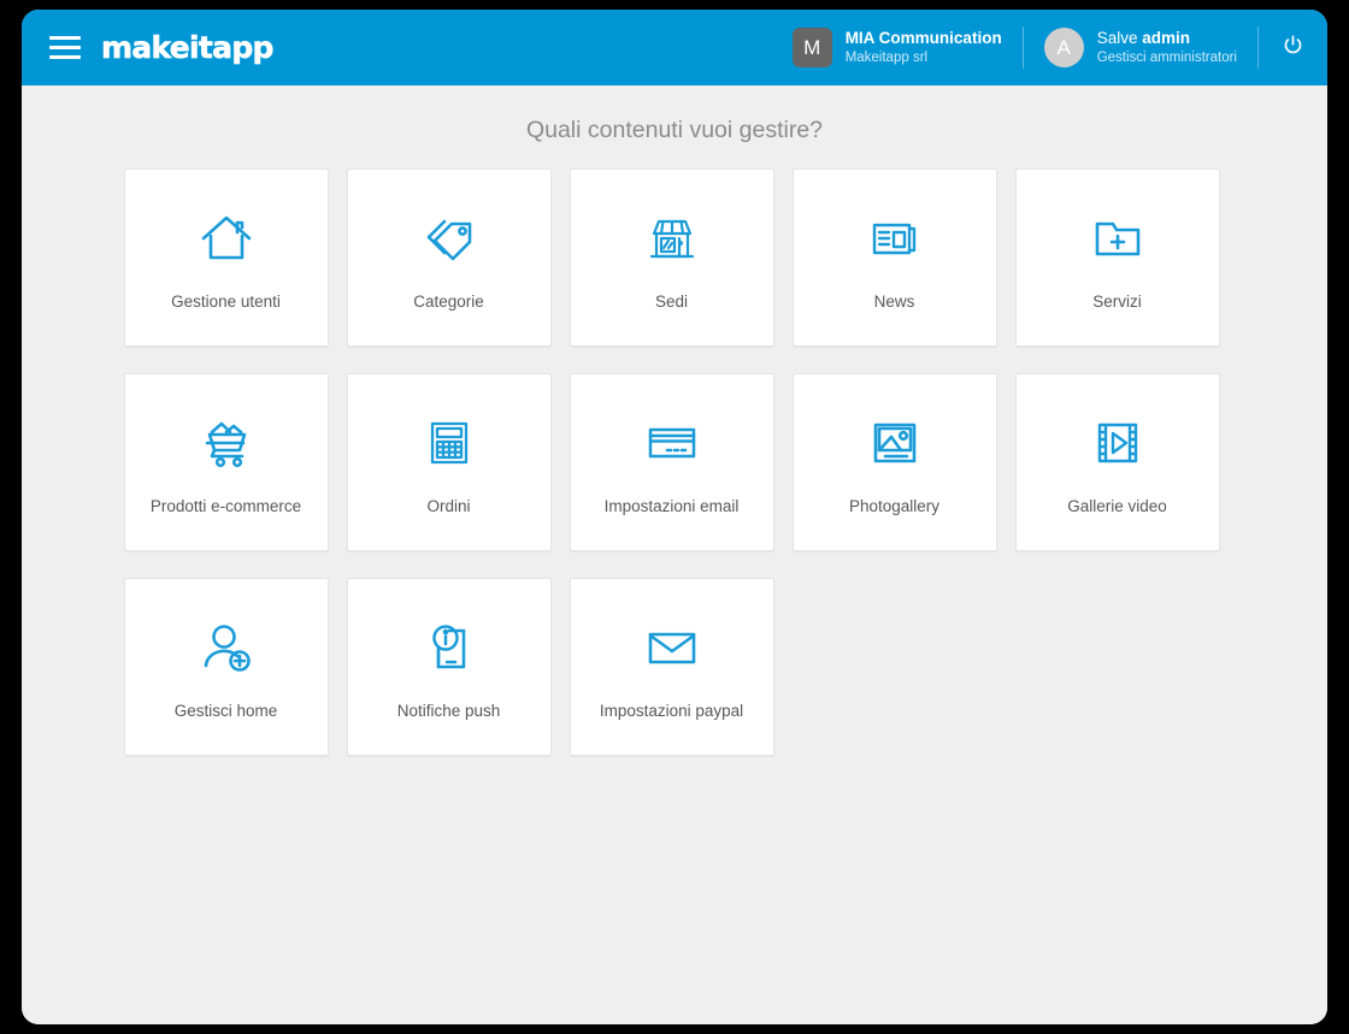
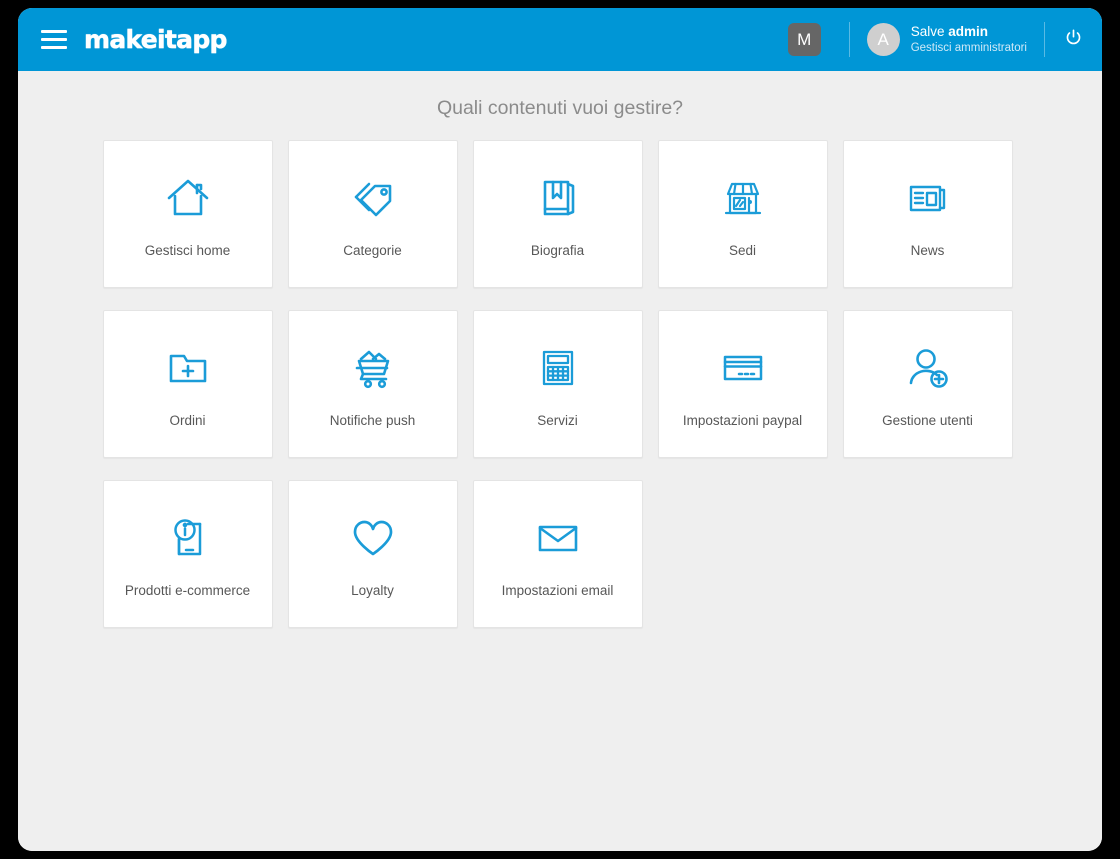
  makeitapp
  M
- MIA Communication
- Makeitapp srl
  A
  Salve admin
  Gestisci amministratori
  Quali contenuti vuoi gestire?
- Gestione utenti
+ Gestisci home
  Categorie
+ Biografia
  Sedi
  News
- Servizi
+ Ordini
- Prodotti e-commerce
+ Notifiche push
- Ordini
+ Servizi
- Impostazioni email
+ Impostazioni paypal
- Photogallery
- Gallerie video
- Gestisci home
+ Gestione utenti
- Notifiche push
+ Prodotti e-commerce
+ Loyalty
- Impostazioni paypal
+ Impostazioni email
